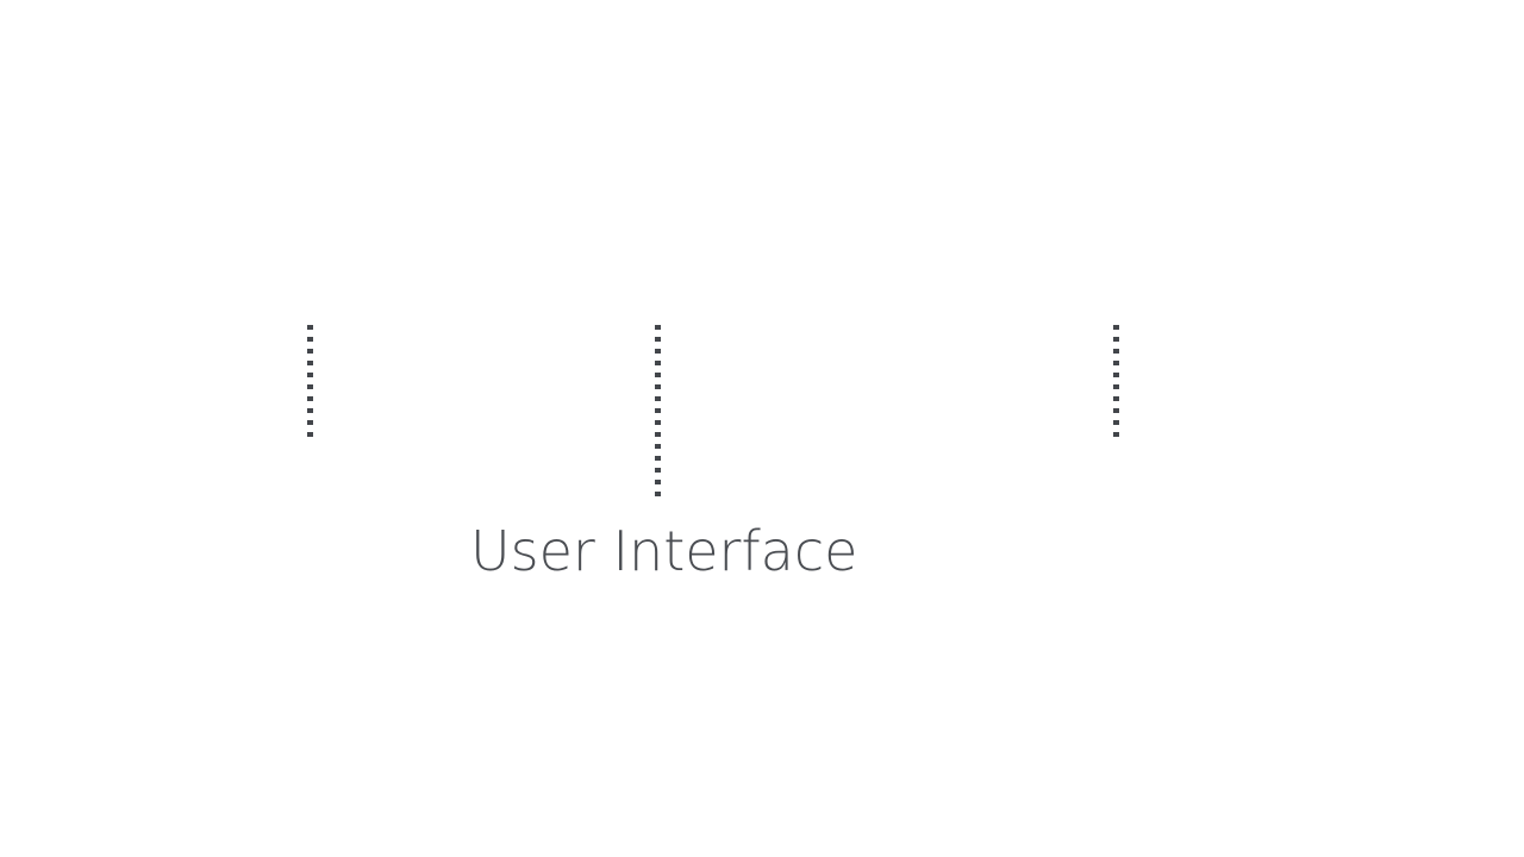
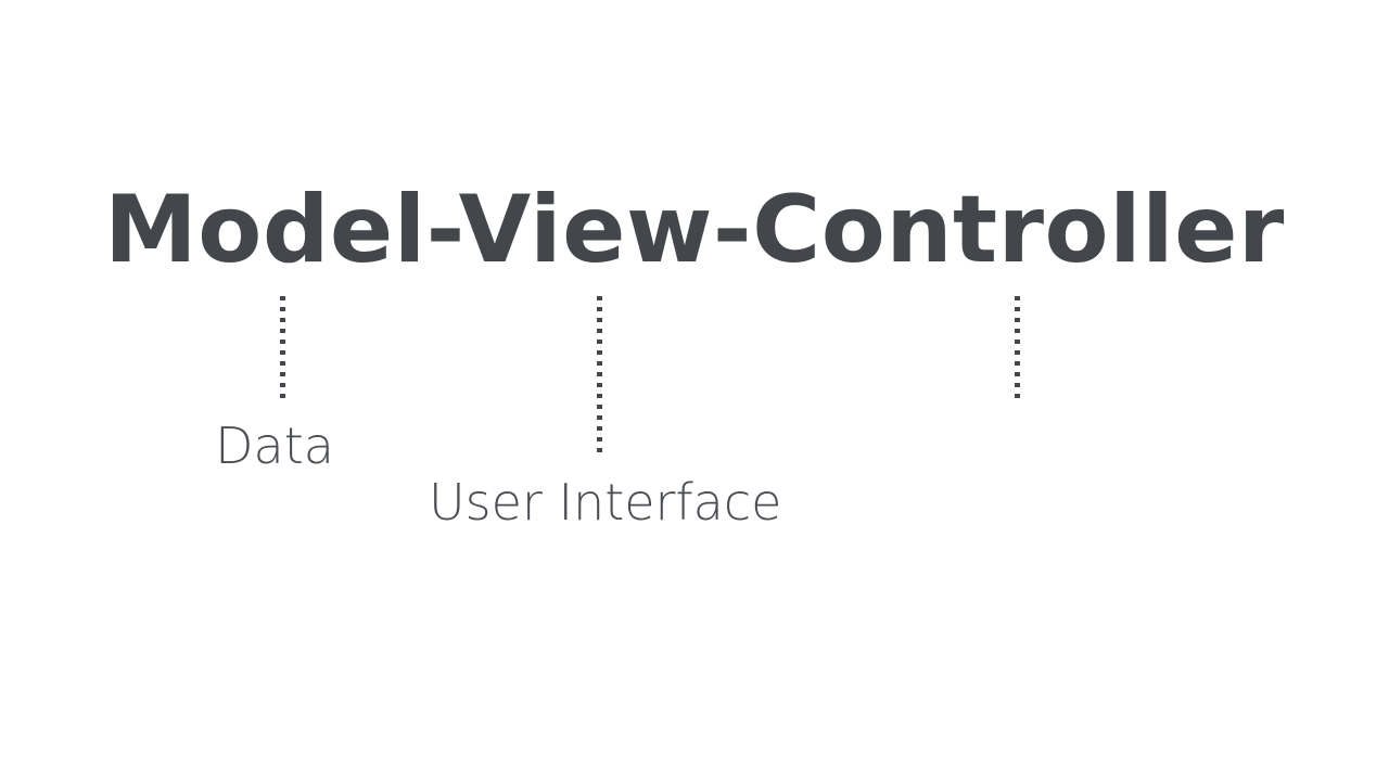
+ Model-View-Controller
+ Data
  User Interface
